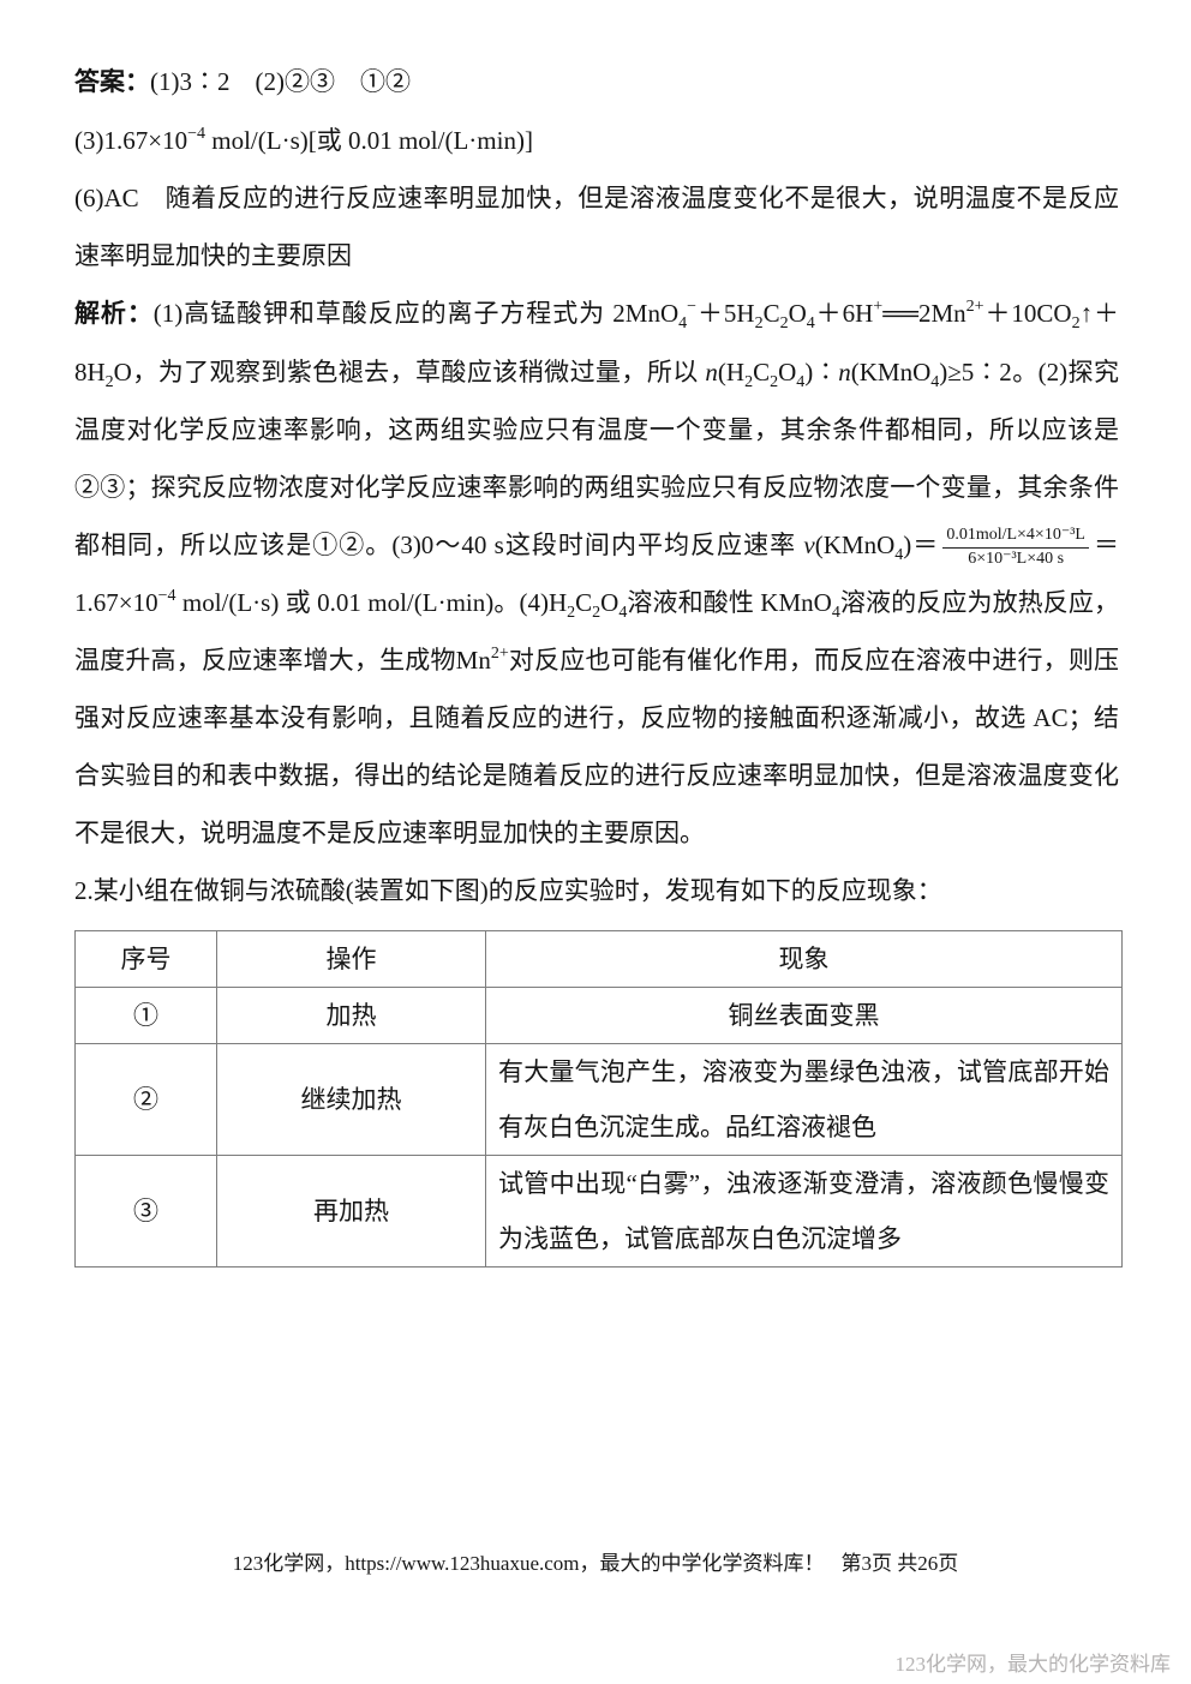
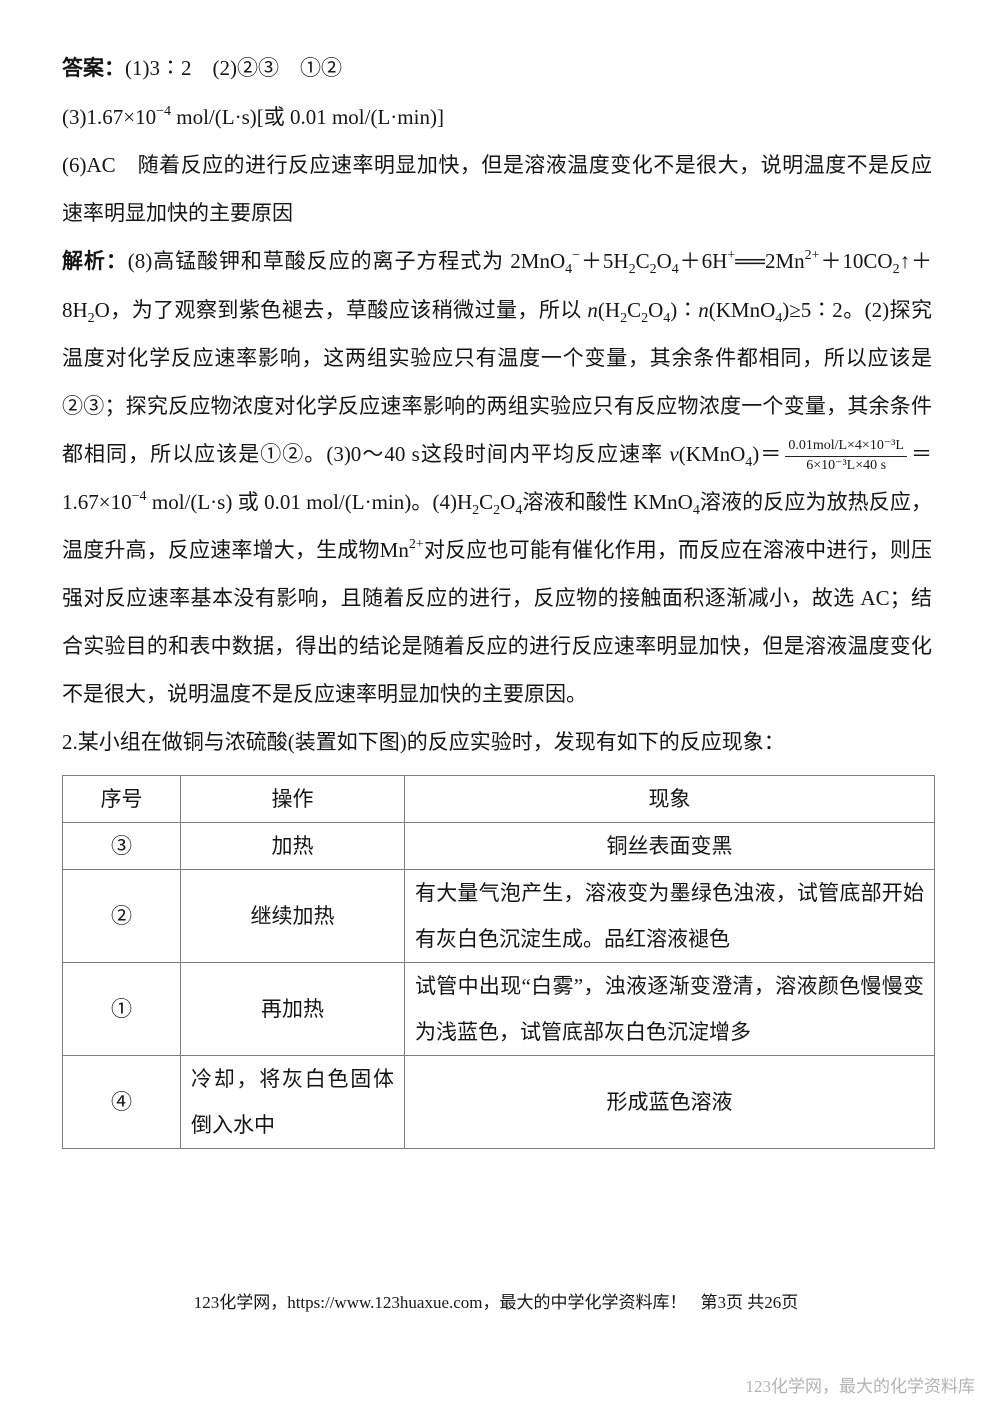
  答案：(1)3∶2 (2)②③ ①②
  (3)1.67×10−4 mol/(L·s)[或 0.01 mol/(L·min)]
  (6)AC 随着反应的进行反应速率明显加快，但是溶液温度变化不是很大，说明温度不是反应速率明显加快的主要原因
- 解析：(1)高锰酸钾和草酸反应的离子方程式为 2MnO4−＋5H2C2O4＋6H+══2Mn2+＋10CO2↑＋8H2O，为了观察到紫色褪去，草酸应该稍微过量，所以 n(H2C2O4)∶n(KMnO4)≥5∶2。(2)探究温度对化学反应速率影响，这两组实验应只有温度一个变量，其余条件都相同，所以应该是②③；探究反应物浓度对化学反应速率影响的两组实验应只有反应物浓度一个变量，其余条件都相同，所以应该是①②。(3)0～40 s这段时间内平均反应速率 v(KMnO4)＝
+ 解析：(8)高锰酸钾和草酸反应的离子方程式为 2MnO4−＋5H2C2O4＋6H+══2Mn2+＋10CO2↑＋8H2O，为了观察到紫色褪去，草酸应该稍微过量，所以 n(H2C2O4)∶n(KMnO4)≥5∶2。(2)探究温度对化学反应速率影响，这两组实验应只有温度一个变量，其余条件都相同，所以应该是②③；探究反应物浓度对化学反应速率影响的两组实验应只有反应物浓度一个变量，其余条件都相同，所以应该是①②。(3)0～40 s这段时间内平均反应速率 v(KMnO4)＝
  0.01mol/L×4×10⁻³L
  6×10⁻³L×40 s
  ＝1.67×10−4 mol/(L·s) 或 0.01 mol/(L·min)。(4)H2C2O4溶液和酸性 KMnO4溶液的反应为放热反应，温度升高，反应速率增大，生成物Mn2+对反应也可能有催化作用，而反应在溶液中进行，则压强对反应速率基本没有影响，且随着反应的进行，反应物的接触面积逐渐减小，故选 AC；结合实验目的和表中数据，得出的结论是随着反应的进行反应速率明显加快，但是溶液温度变化不是很大，说明温度不是反应速率明显加快的主要原因。
  2.某小组在做铜与浓硫酸(装置如下图)的反应实验时，发现有如下的反应现象：
  序号	操作	现象
- ①	加热	铜丝表面变黑
+ ③	加热	铜丝表面变黑
  ②	继续加热	有大量气泡产生，溶液变为墨绿色浊液，试管底部开始有灰白色沉淀生成。品红溶液褪色
- ③	再加热	试管中出现“白雾”，浊液逐渐变澄清，溶液颜色慢慢变为浅蓝色，试管底部灰白色沉淀增多
+ ①	再加热	试管中出现“白雾”，浊液逐渐变澄清，溶液颜色慢慢变为浅蓝色，试管底部灰白色沉淀增多
+ ④	冷却，将灰白色固体倒入水中	形成蓝色溶液
  123化学网，https://www.123huaxue.com，最大的中学化学资料库！ 第3页 共26页
  123化学网，最大的化学资料库
